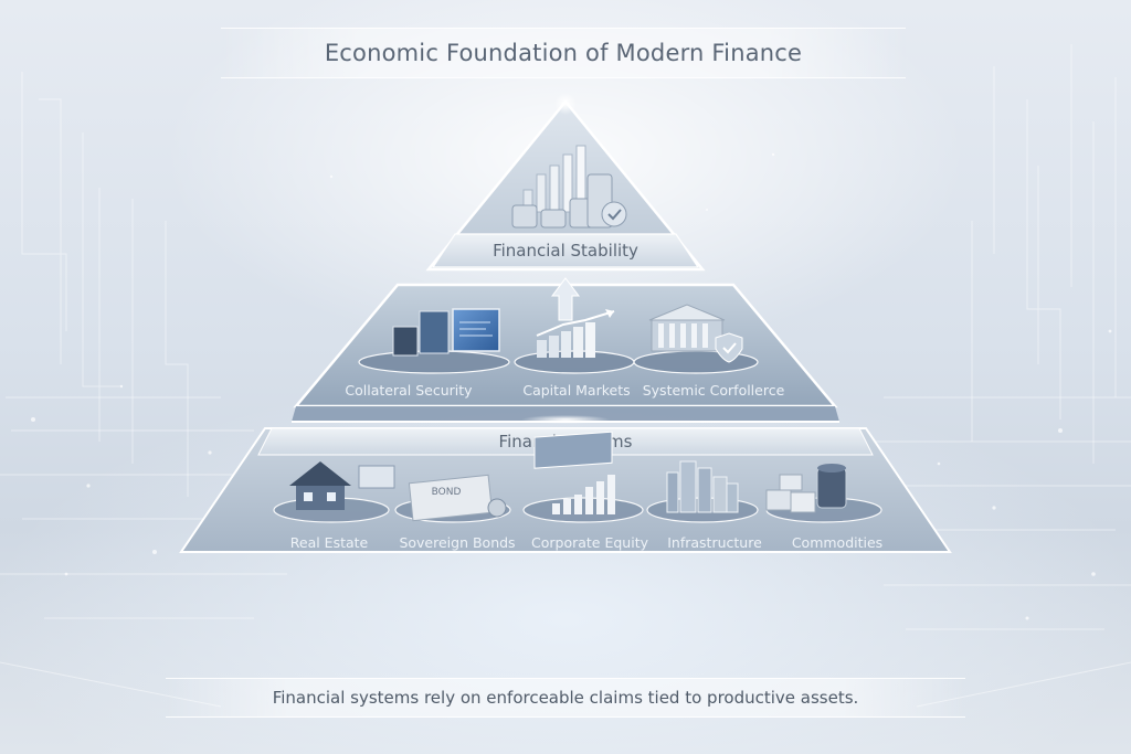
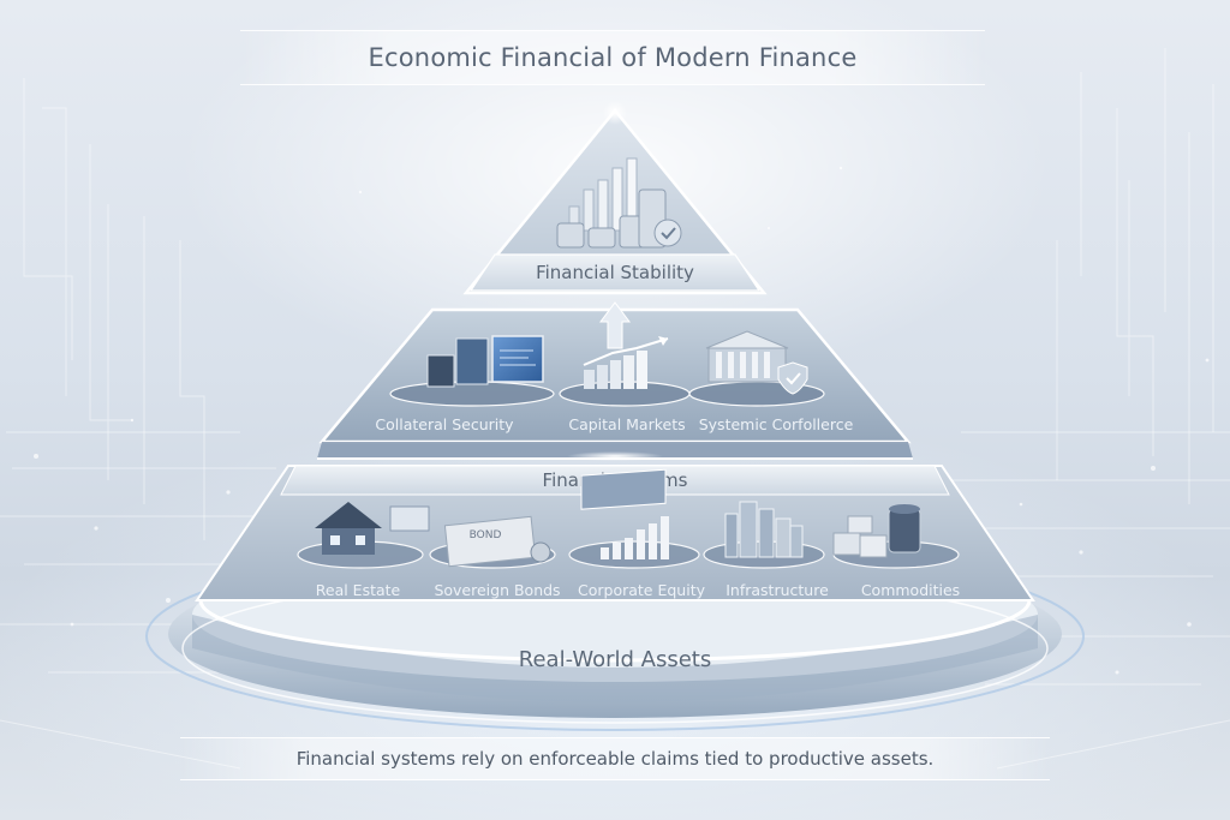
- Economic Foundation of Modern Finance
+ Economic Financial of Modern Finance
+ Real-World Assets
  BOND
  Real Estate
  Sovereign Bonds
  Corporate Equity
  Infrastructure
  Commodities
  Collateral Security
  Capital Markets
  Systemic Corfollerce
  Financial Stability
  Financial systems rely on enforceable claims tied to productive assets.
